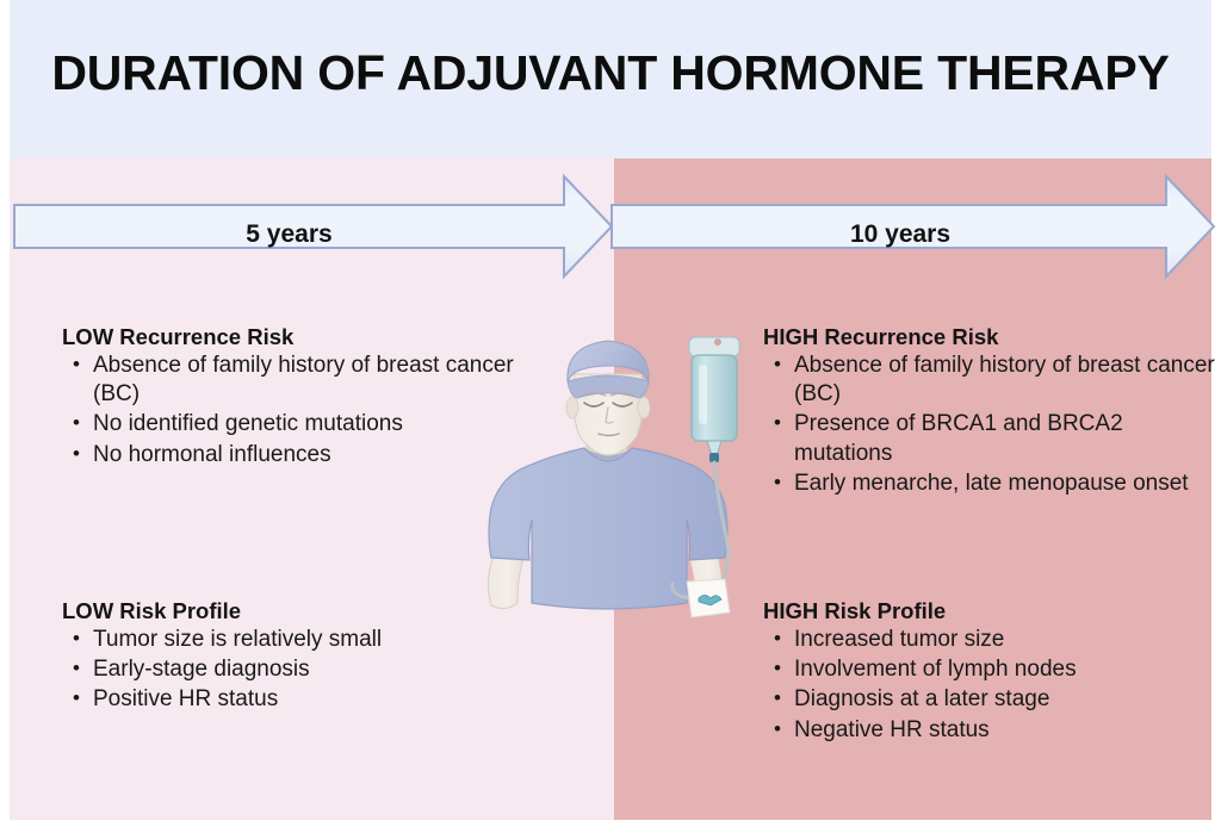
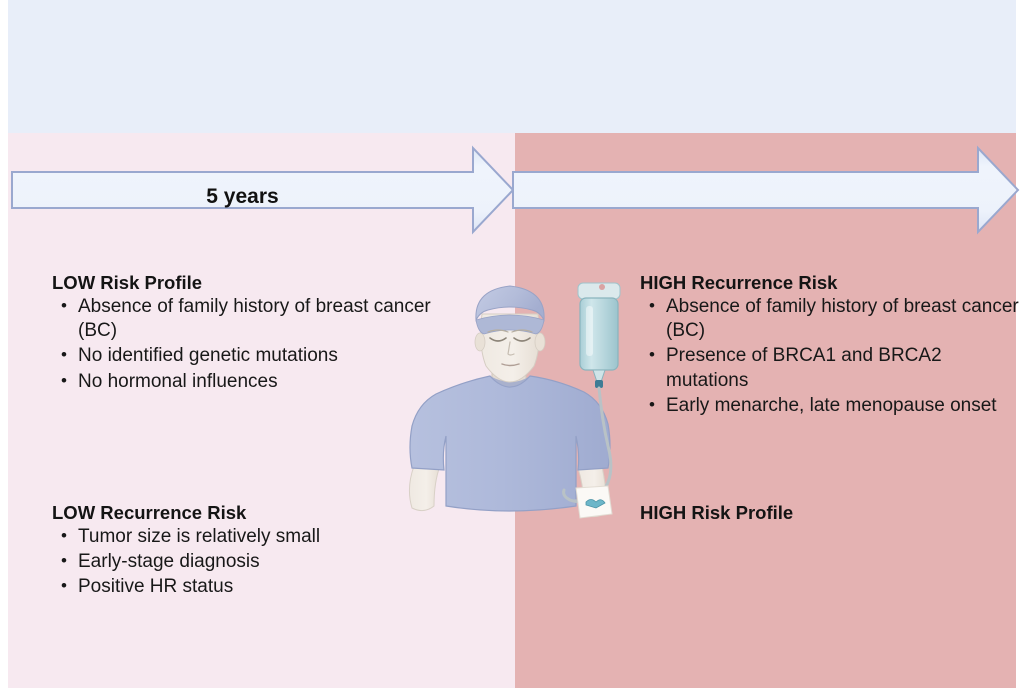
- DURATION OF ADJUVANT HORMONE THERAPY
  5 years
- 10 years
- LOW Recurrence Risk
+ LOW Risk Profile
  Absence of family history of breast cancer (BC)
  No identified genetic mutations
  No hormonal influences
- LOW Risk Profile
+ LOW Recurrence Risk
  Tumor size is relatively small
  Early-stage diagnosis
  Positive HR status
  HIGH Recurrence Risk
  Absence of family history of breast cancer (BC)
  Presence of BRCA1 and BRCA2 mutations
  Early menarche, late menopause onset
  HIGH Risk Profile
- Increased tumor size
- Involvement of lymph nodes
- Diagnosis at a later stage
- Negative HR status
